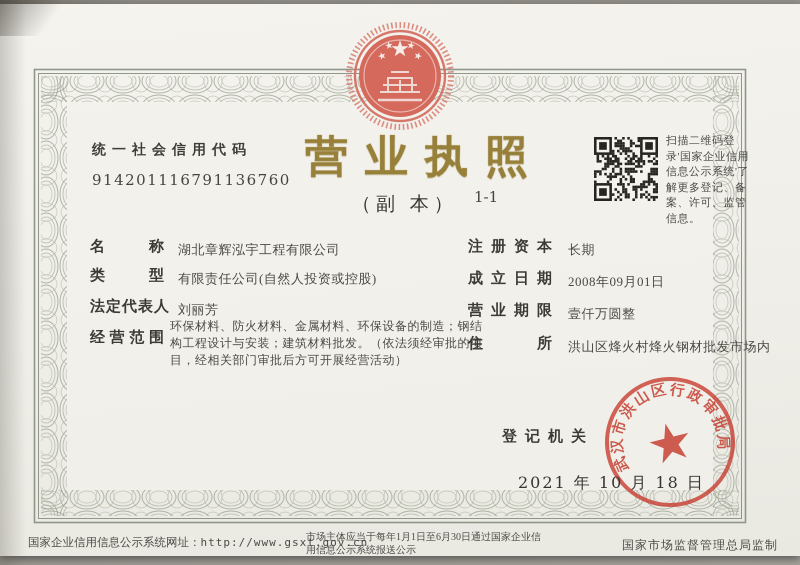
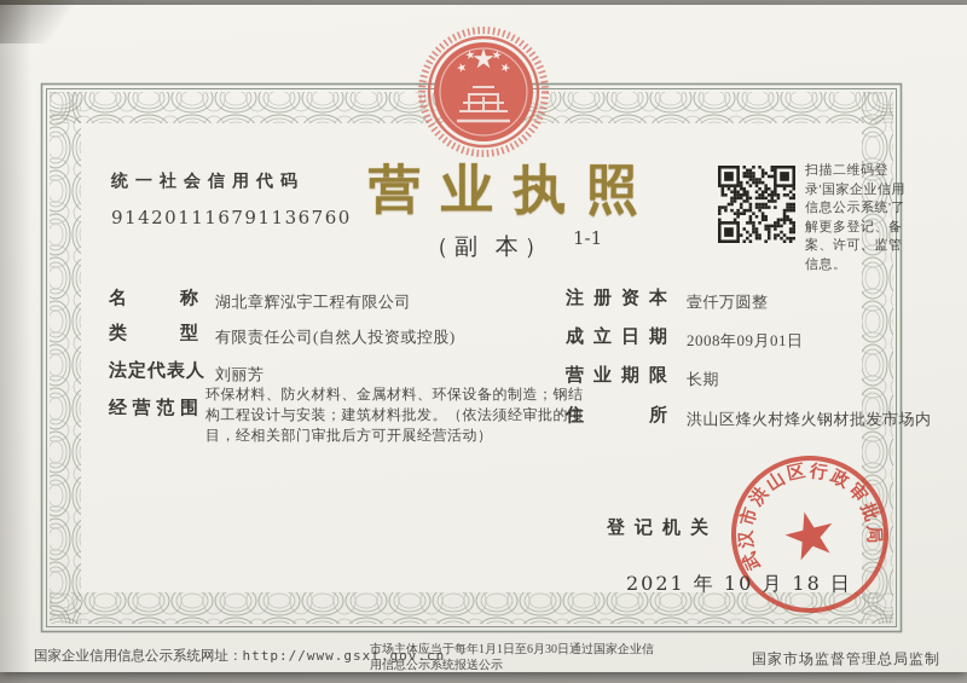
  统一社会信用代码
  914201116791136760
  营业执照
  （副 本）
  1-1
  扫描二维码登录'国家企业信用信息公示系统'了解更多登记、备案、许可、监管信息。
  名称
  湖北章辉泓宇工程有限公司
  类型
  有限责任公司(自然人投资或控股)
  法定代表人
  刘丽芳
  经营范围
  环保材料、防火材料、金属材料、环保设备的制造；钢结构工程设计与安装；建筑材料批发。（依法须经审批的项目，经相关部门审批后方可开展经营活动）
  注册资本
- 长期
+ 壹仟万圆整
  成立日期
  2008年09月01日
  营业期限
- 壹仟万圆整
+ 长期
  住所
  洪山区烽火村烽火钢材批发市场内
  登记机关
  2021 年 10 月 18 日
  国家企业信用信息公示系统网址：http://www.gsxt.gov.cn
  市场主体应当于每年1月1日至6月30日通过国家企业信用信息公示系统报送公示
  国家市场监督管理总局监制
